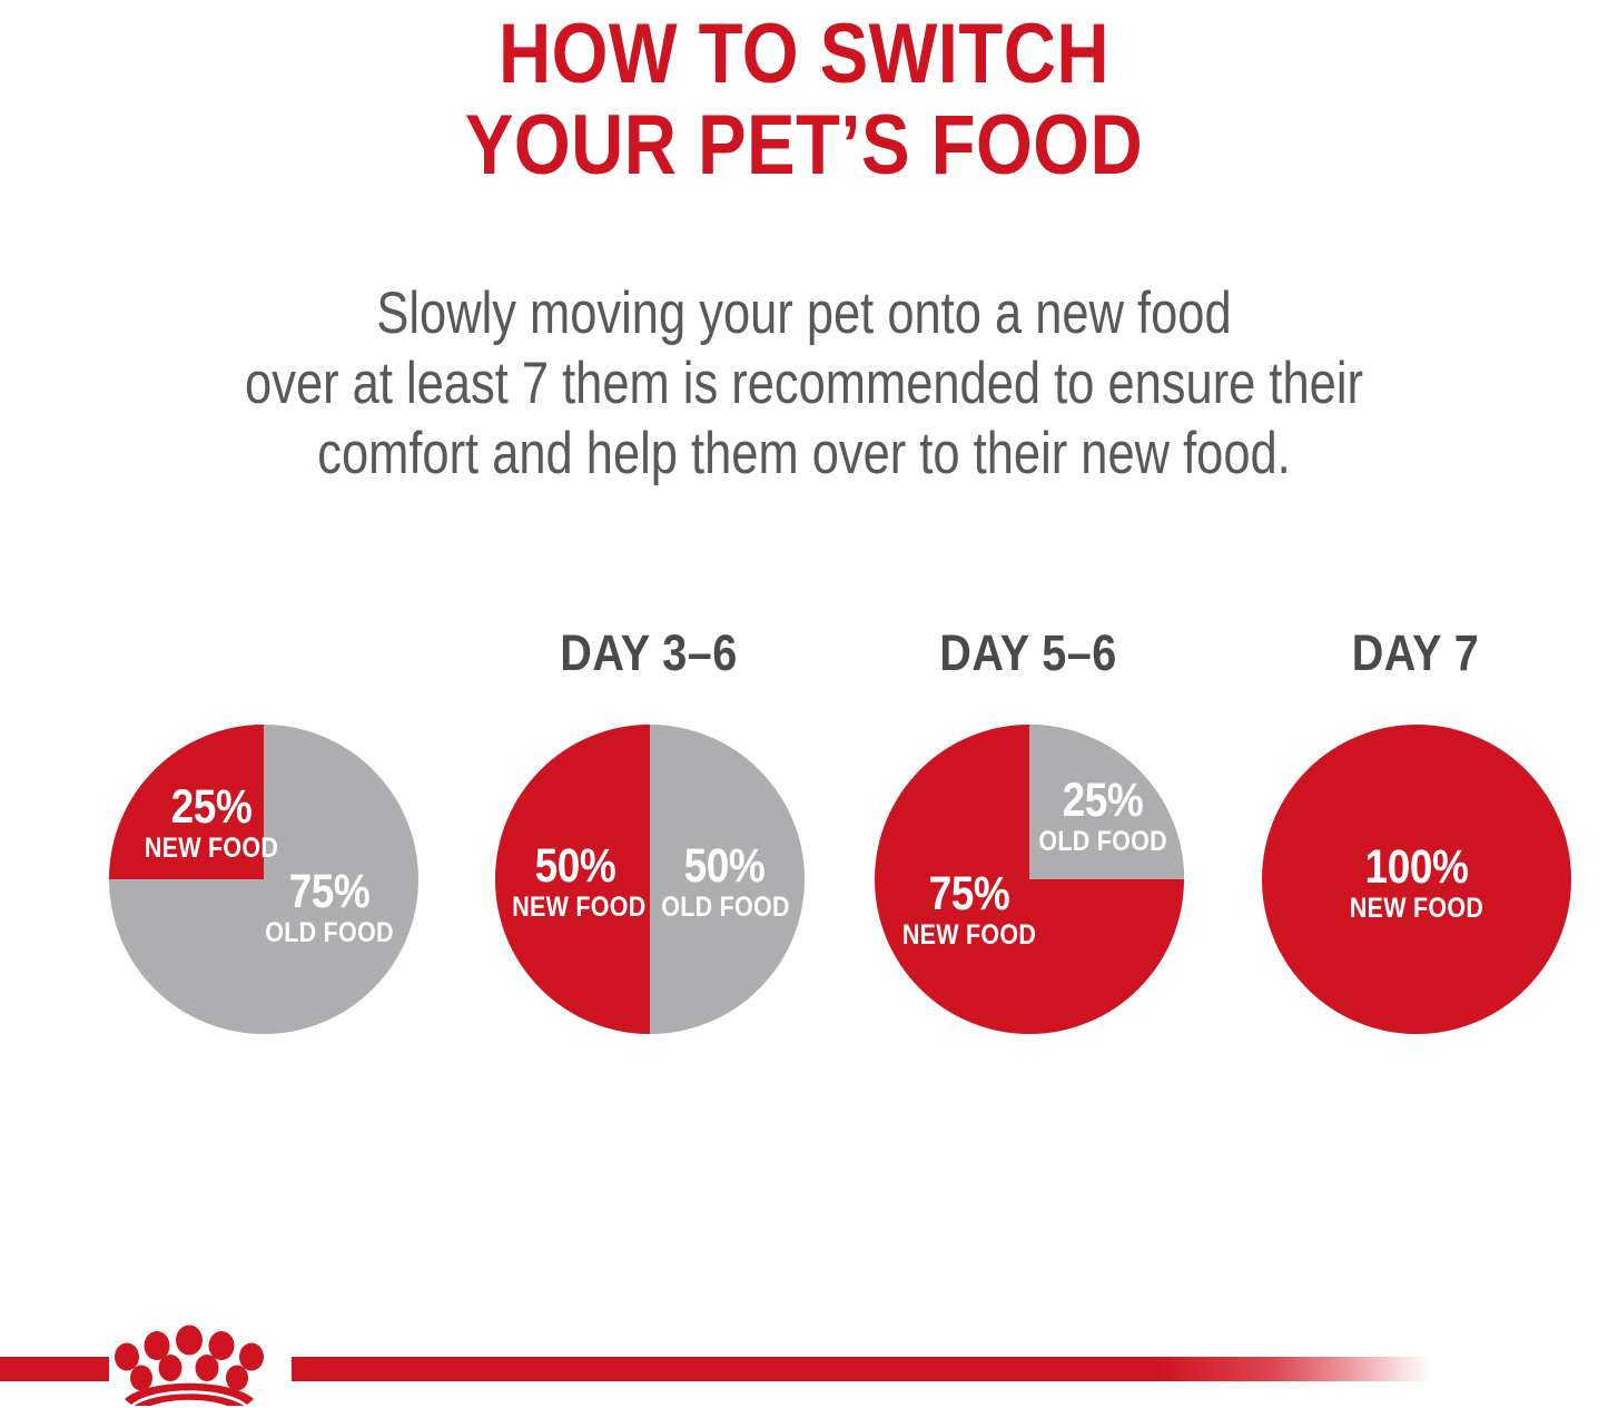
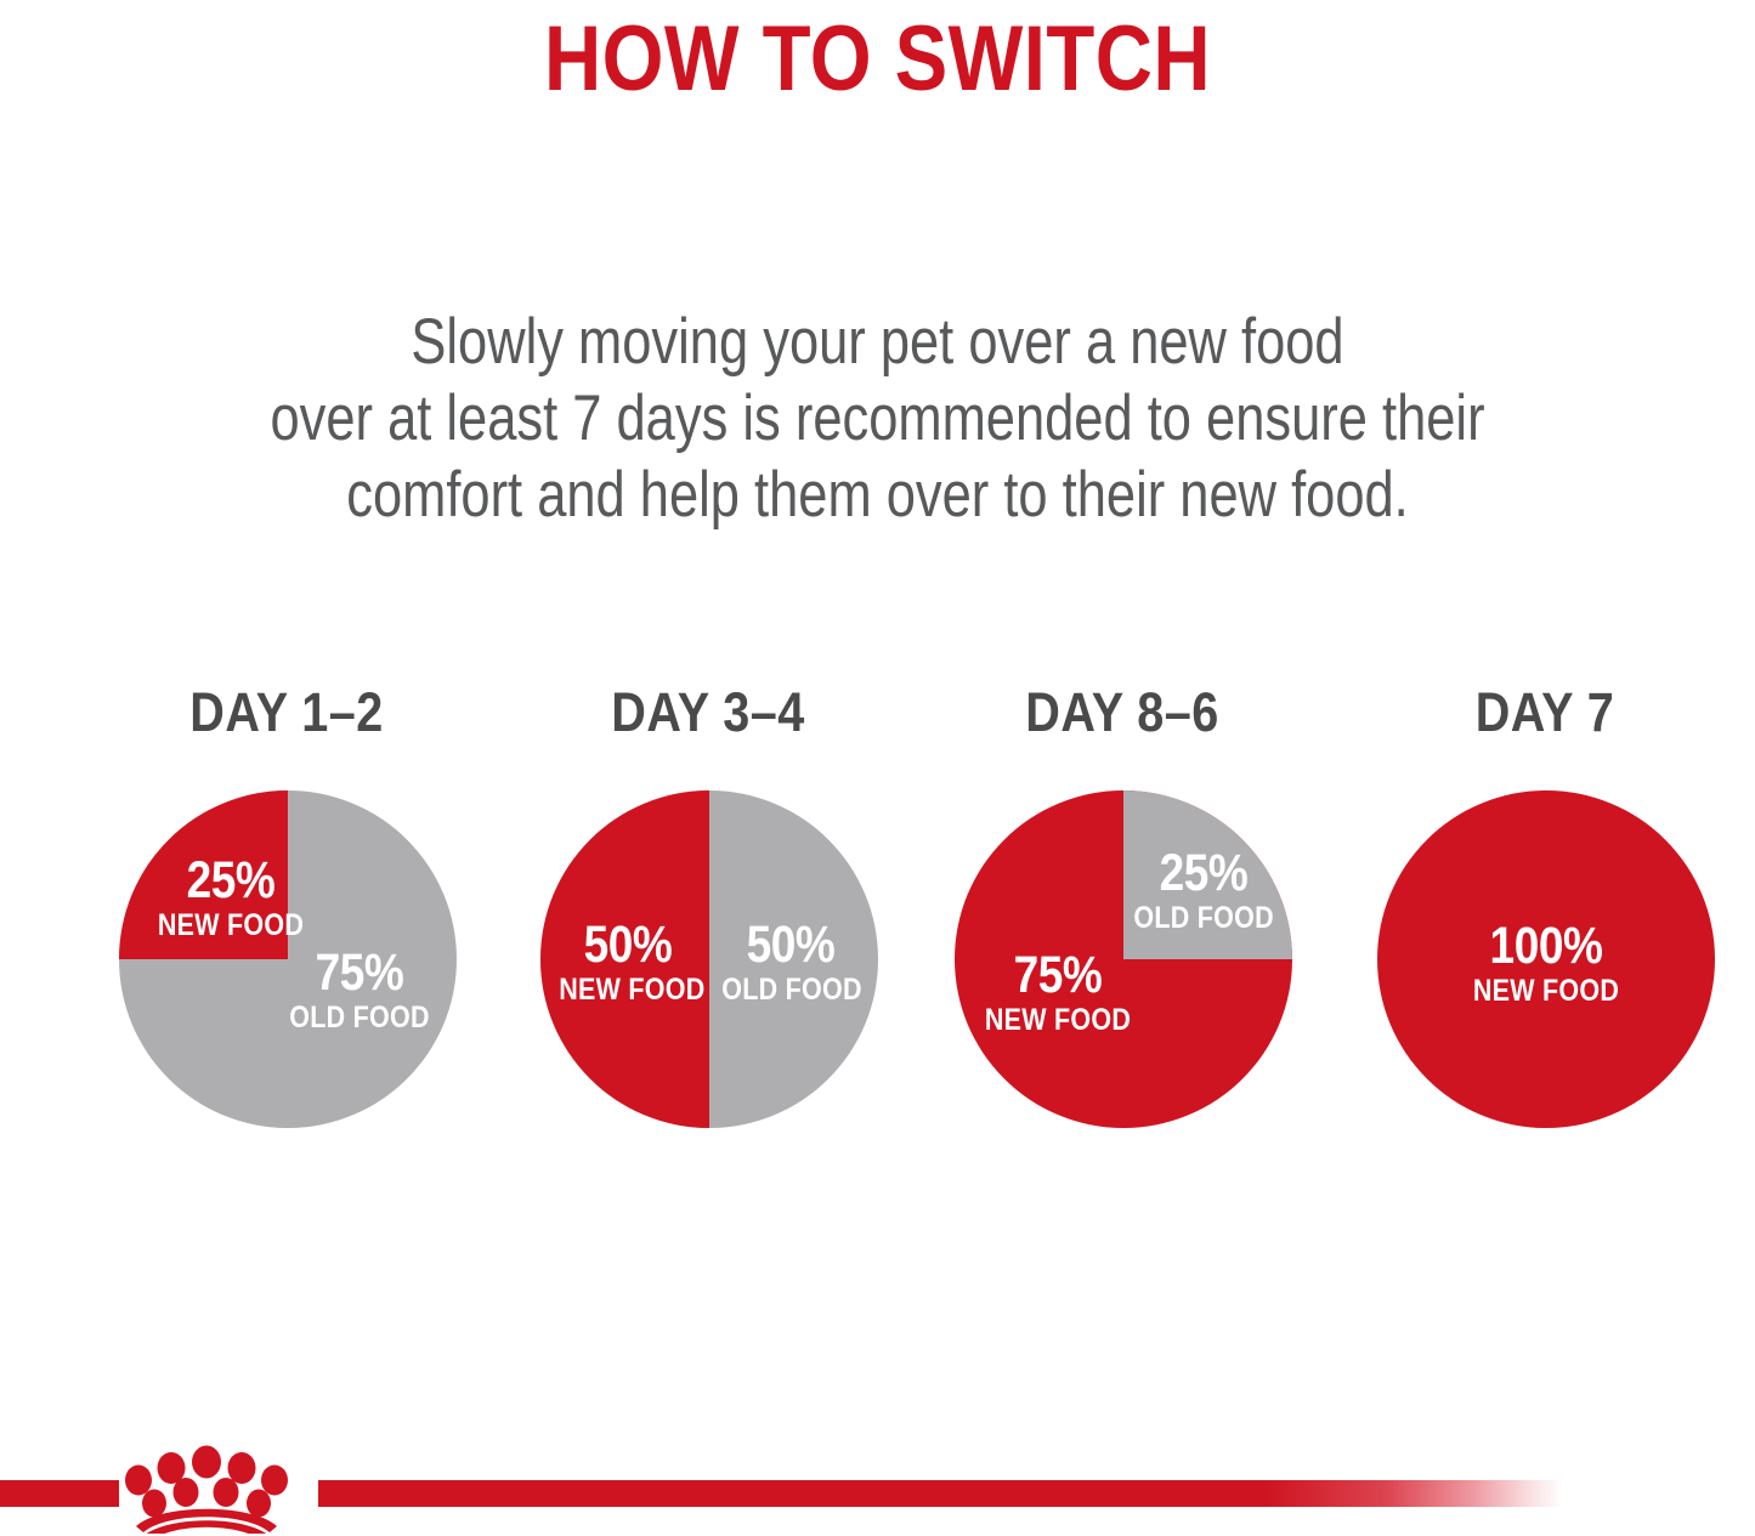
  HOW TO SWITCH
- YOUR PET’S FOOD
- Slowly moving your pet onto a new food
+ Slowly moving your pet over a new food
- over at least 7 them is recommended to ensure their
+ over at least 7 days is recommended to ensure their
  comfort and help them over to their new food.
+ DAY 1–2
  25%
  NEW FOOD
  75%
  OLD FOOD
- DAY 3–6
+ DAY 3–4
  50%
  NEW FOOD
  50%
  OLD FOOD
- DAY 5–6
+ DAY 8–6
  25%
  OLD FOOD
  75%
  NEW FOOD
  DAY 7
  100%
  NEW FOOD
